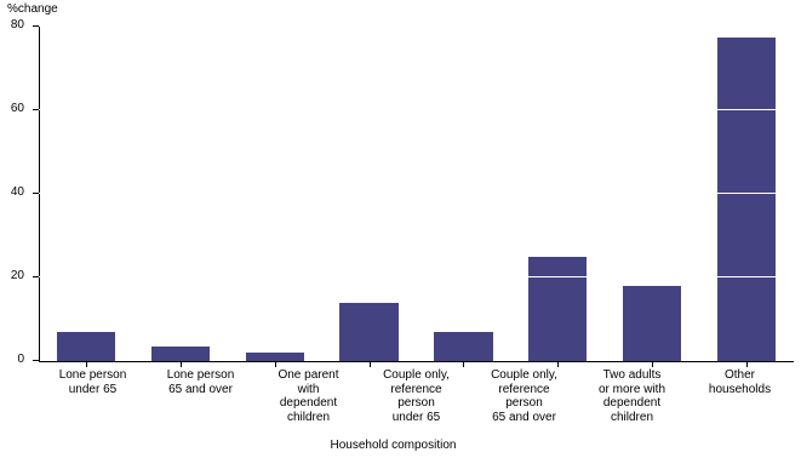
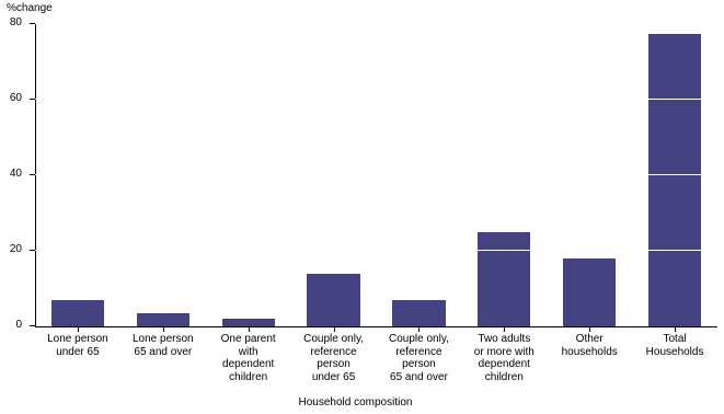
  %change
  0
  20
  40
  60
  80
  Lone person
  under 65
  Lone person
  65 and over
  One parent
  with
  dependent
  children
  Couple only,
  reference
  person
  under 65
  Couple only,
  reference
  person
  65 and over
  Two adults
  or more with
  dependent
  children
  Other
  households
+ Total
+ Households
  Household composition
